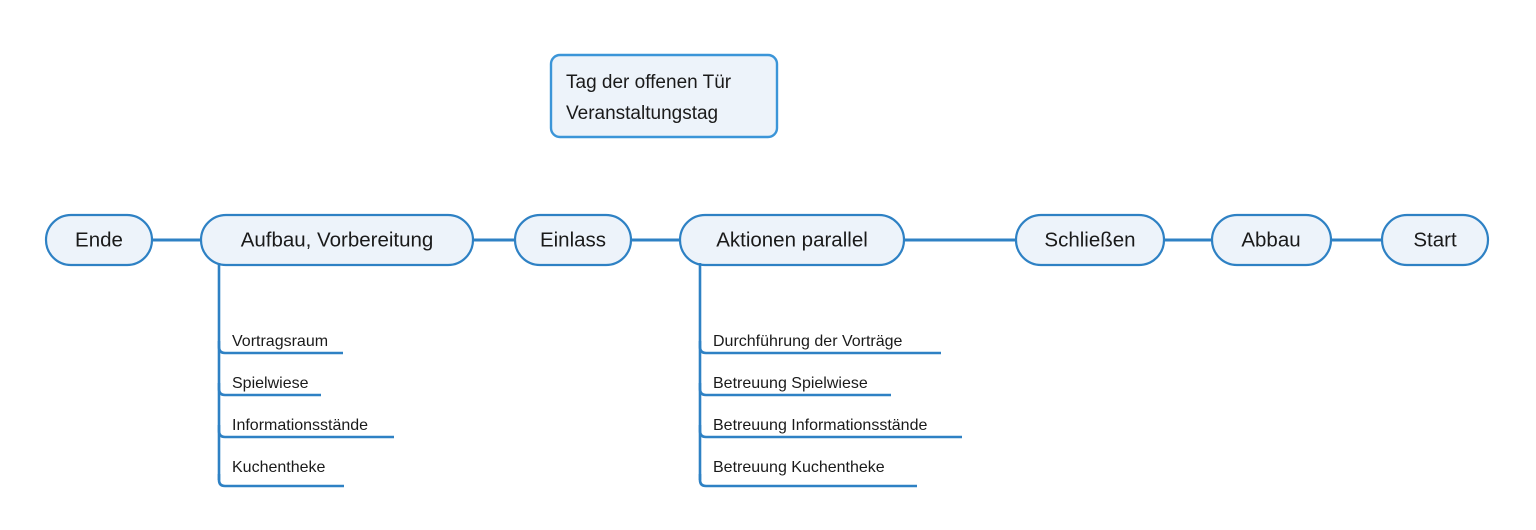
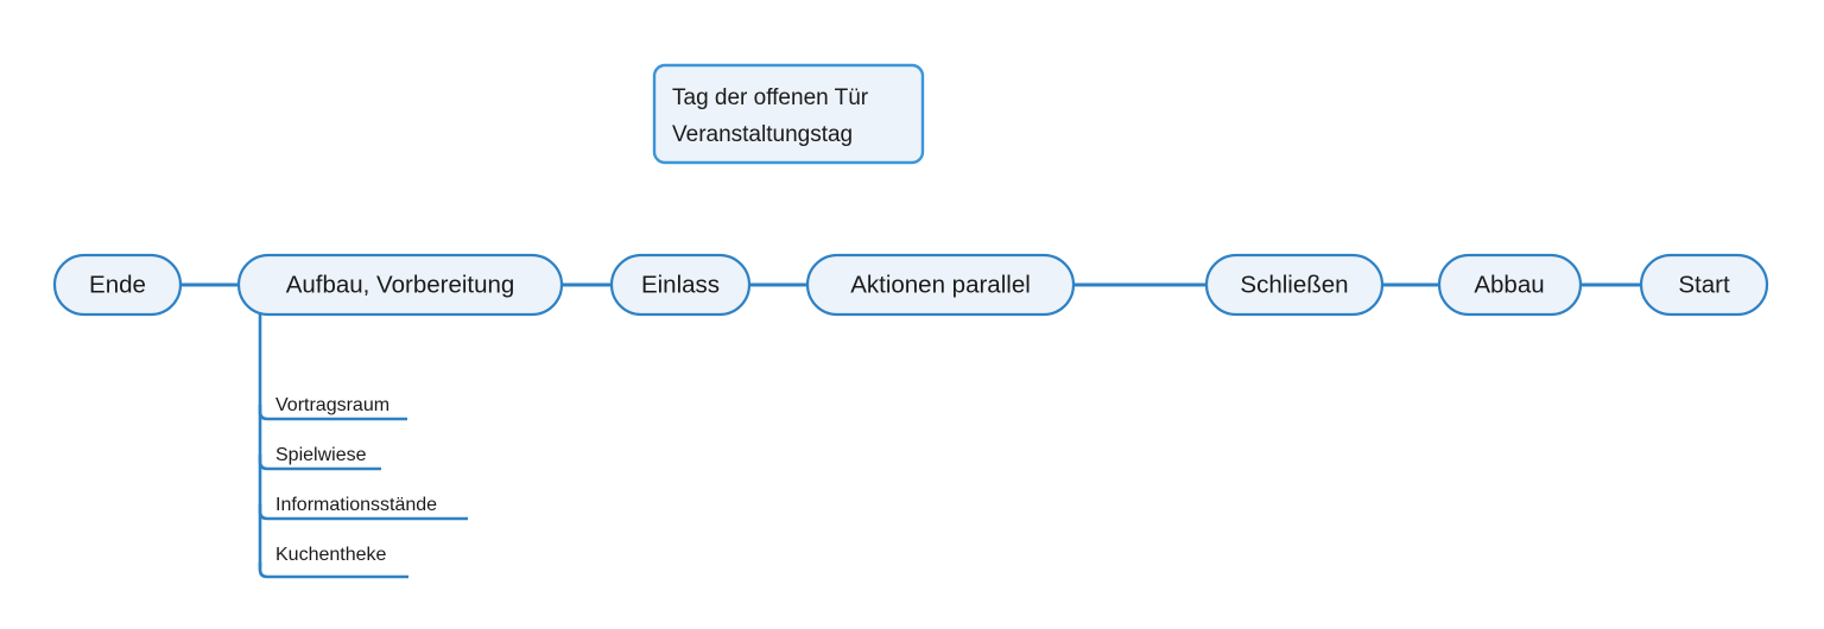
  Tag der offenen Tür
  Veranstaltungstag
  Ende
  Aufbau, Vorbereitung
  Einlass
  Aktionen parallel
  Schließen
  Abbau
  Start
  Vortragsraum
  Spielwiese
  Informationsstände
  Kuchentheke
- Durchführung der Vorträge
- Betreuung Spielwiese
- Betreuung Informationsstände
- Betreuung Kuchentheke
